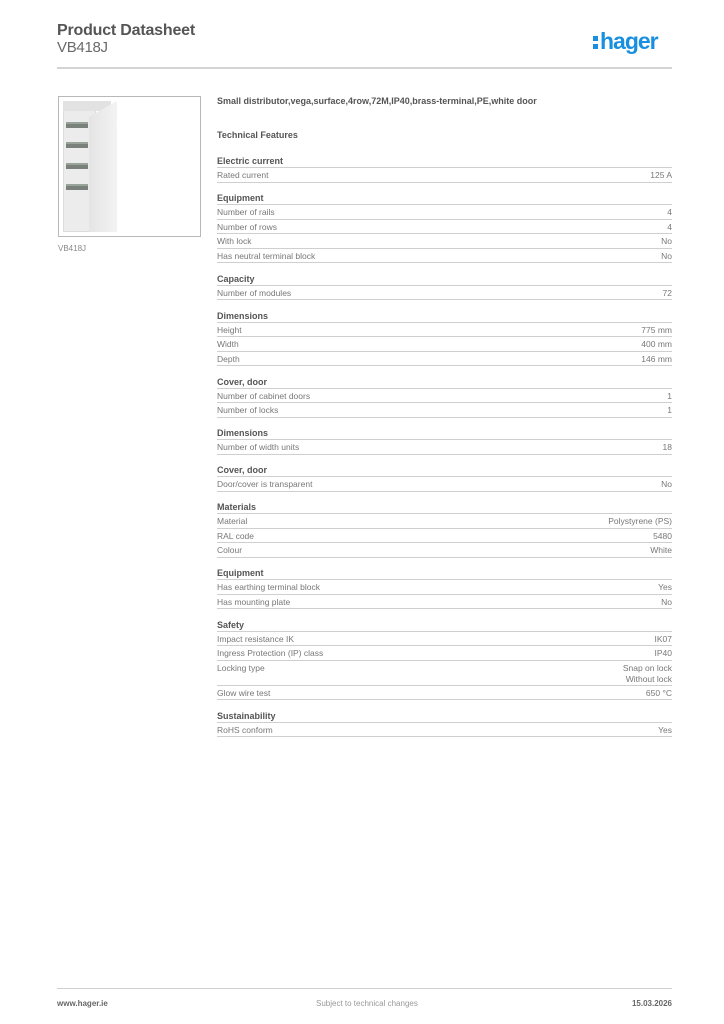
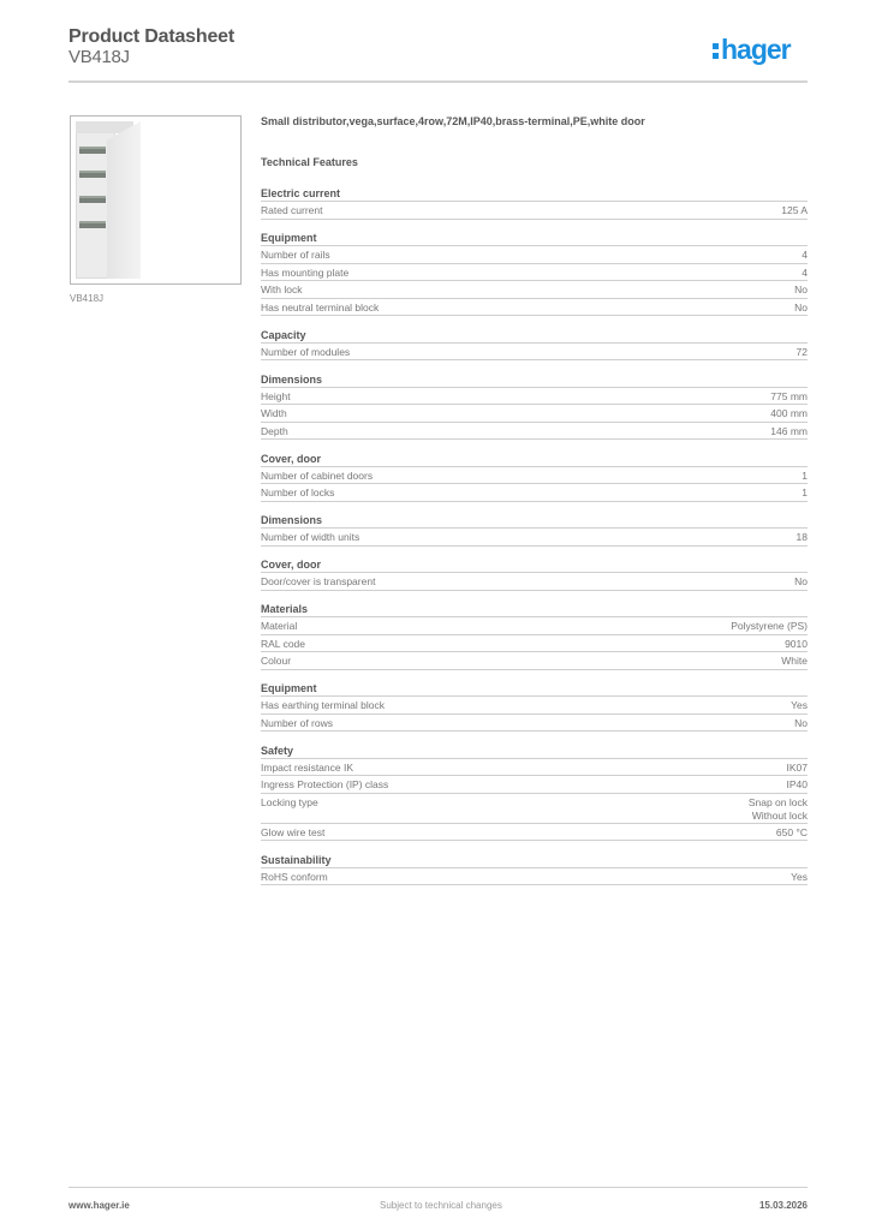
  Product Datasheet
  VB418J
  hager
  VB418J
  Small distributor,vega,surface,4row,72M,IP40,brass-terminal,PE,white door
  Technical Features
  Electric current
  Rated current
  125 A
  Equipment
  Number of rails
  4
- Number of rows
+ Has mounting plate
  4
  With lock
  No
  Has neutral terminal block
  No
  Capacity
  Number of modules
  72
  Dimensions
  Height
  775 mm
  Width
  400 mm
  Depth
  146 mm
  Cover, door
  Number of cabinet doors
  1
  Number of locks
  1
  Dimensions
  Number of width units
  18
  Cover, door
  Door/cover is transparent
  No
  Materials
  Material
  Polystyrene (PS)
  RAL code
- 5480
+ 9010
  Colour
  White
  Equipment
  Has earthing terminal block
  Yes
- Has mounting plate
+ Number of rows
  No
  Safety
  Impact resistance IK
  IK07
  Ingress Protection (IP) class
  IP40
  Locking type
  Snap on lock
  Without lock
  Glow wire test
  650 °C
  Sustainability
  RoHS conform
  Yes
  www.hager.ie
  Subject to technical changes
  15.03.2026
